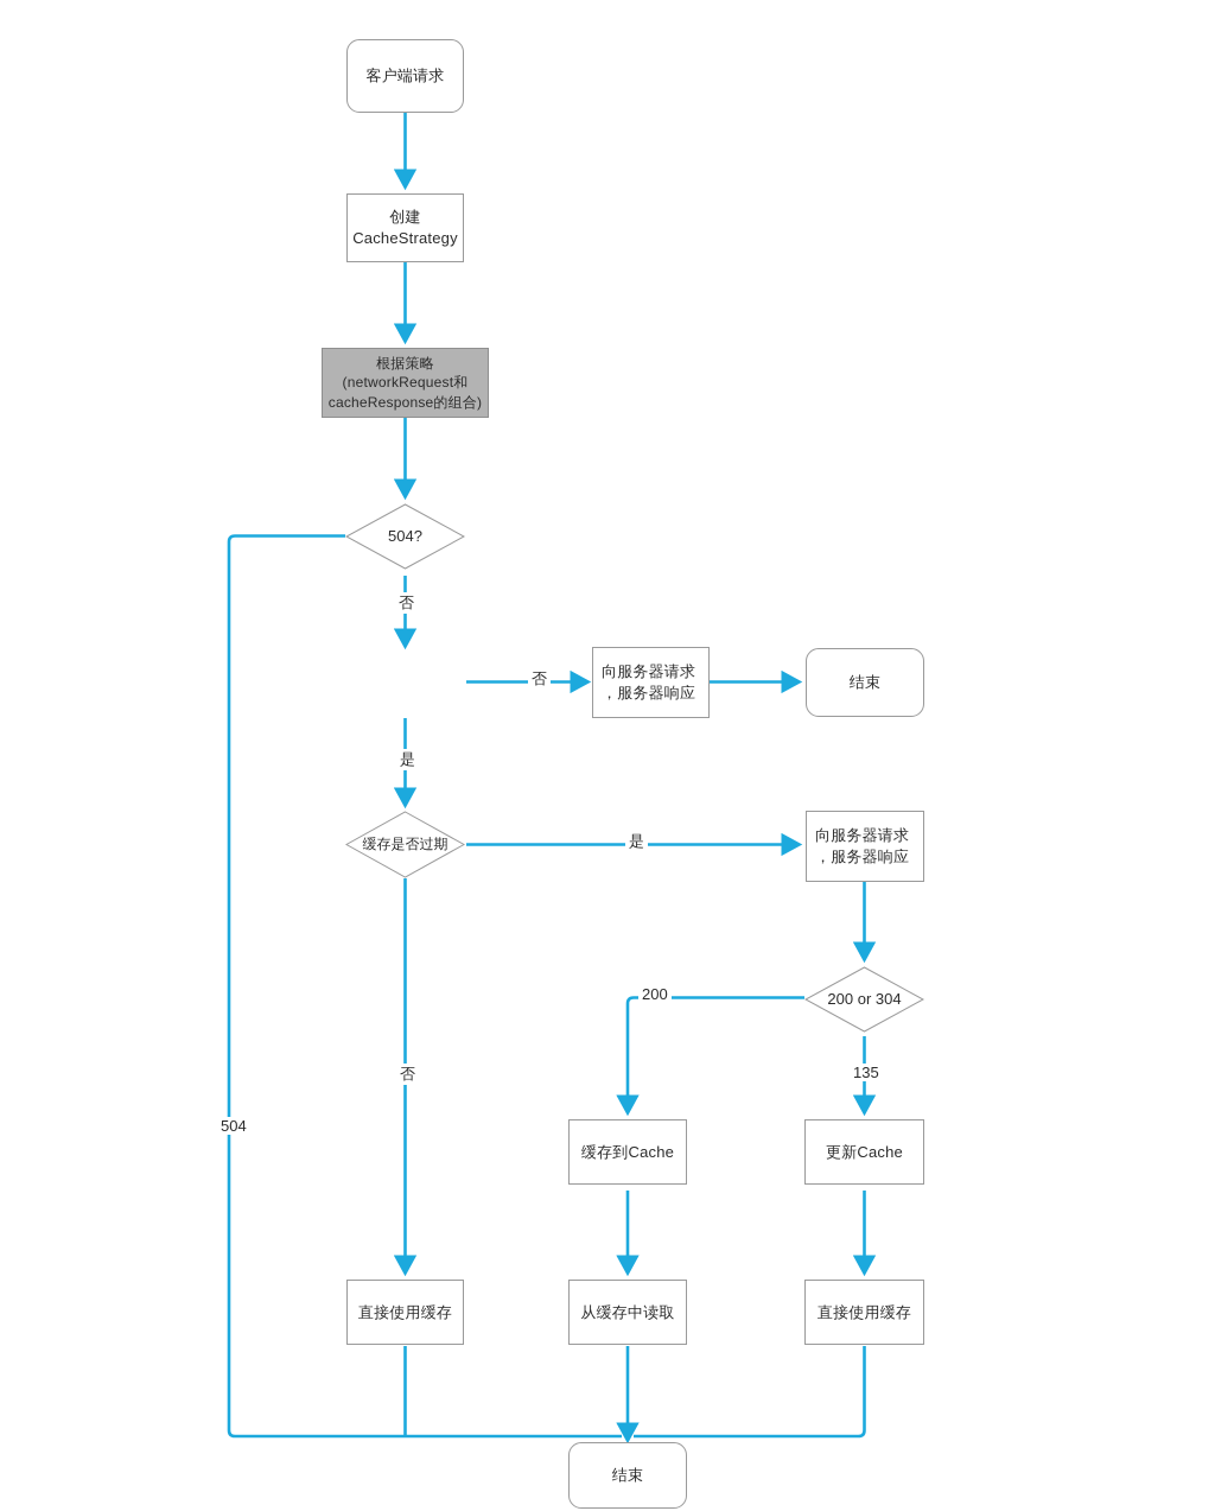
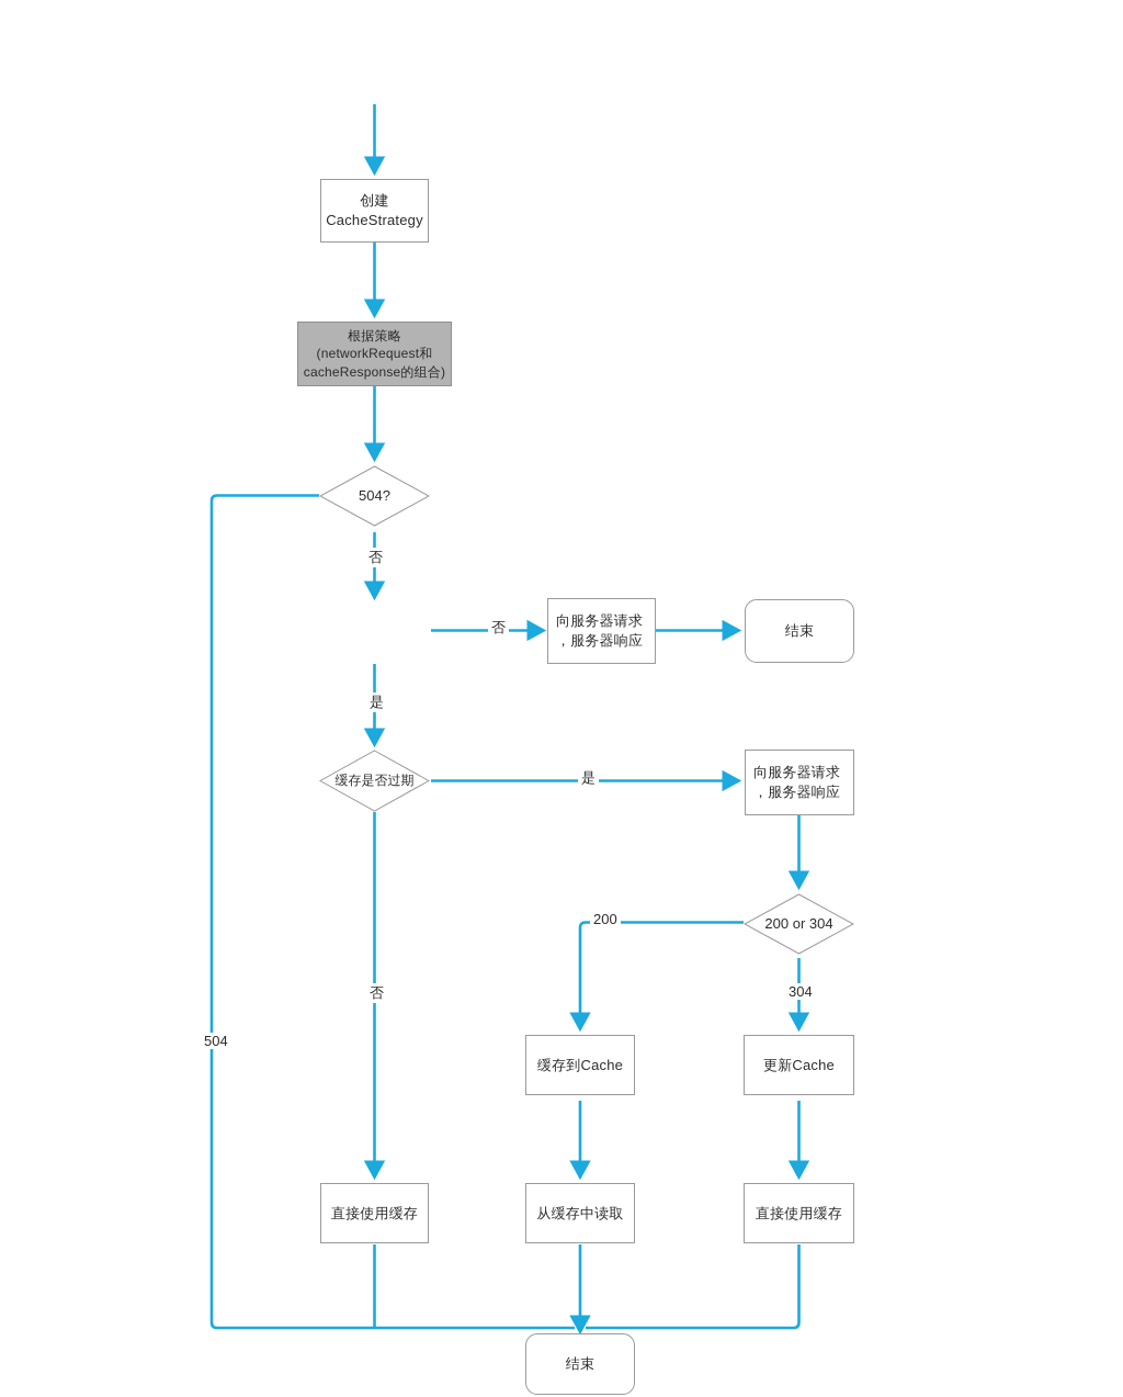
- 客户端请求
  创建
  CacheStrategy
  根据策略
  (networkRequest和
  cacheResponse的组合)
  504?
  向服务器请求
  ，服务器响应
  结束
  缓存是否过期
  向服务器请求
  ，服务器响应
  200 or 304
  缓存到Cache
  更新Cache
  直接使用缓存
  从缓存中读取
  直接使用缓存
  结束
  否
  504
  否
  是
  是
  否
  200
- 135
+ 304
